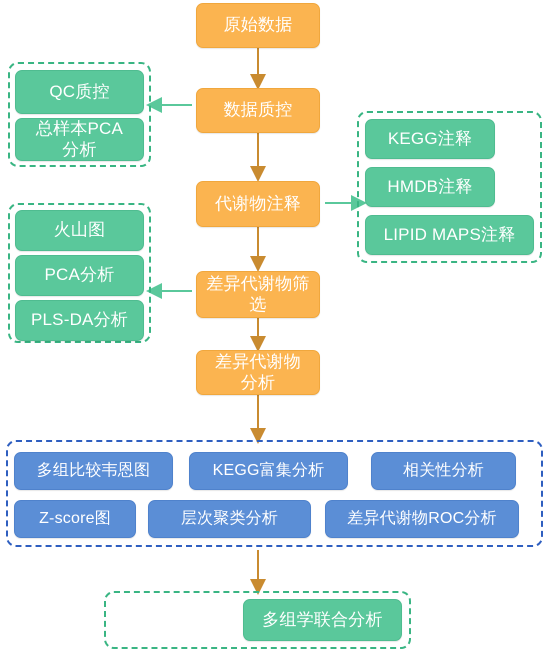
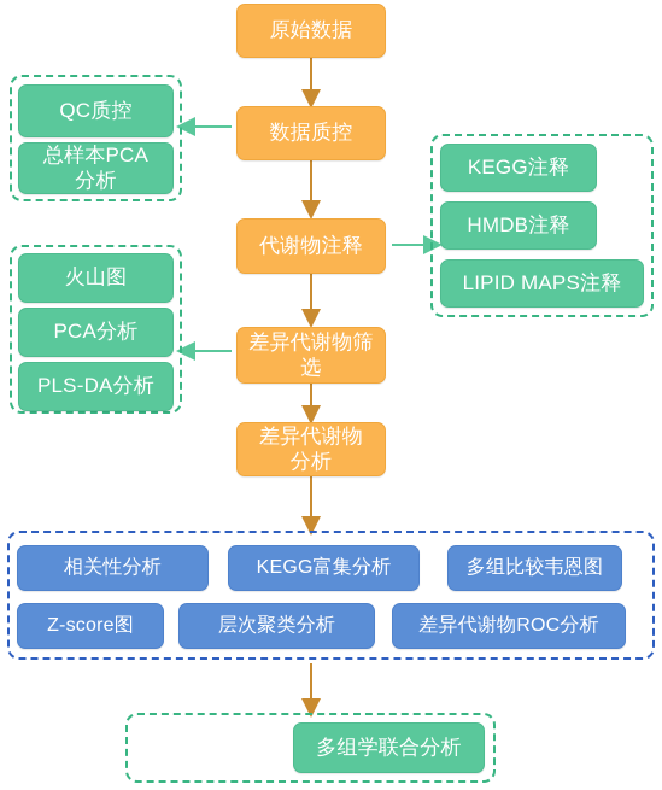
  原始数据
  数据质控
  代谢物注释
  差异代谢物筛
  选
  差异代谢物
  分析
  QC质控
  总样本PCA
  分析
  KEGG注释
  HMDB注释
  LIPID MAPS注释
  火山图
  PCA分析
  PLS-DA分析
- 多组比较韦恩图
+ 相关性分析
  KEGG富集分析
- 相关性分析
+ 多组比较韦恩图
  Z-score图
  层次聚类分析
  差异代谢物ROC分析
  多组学联合分析
